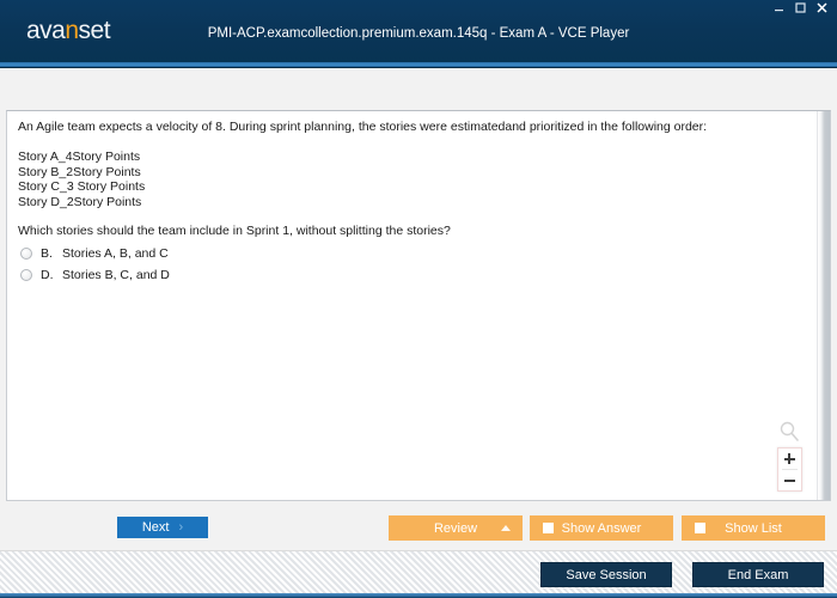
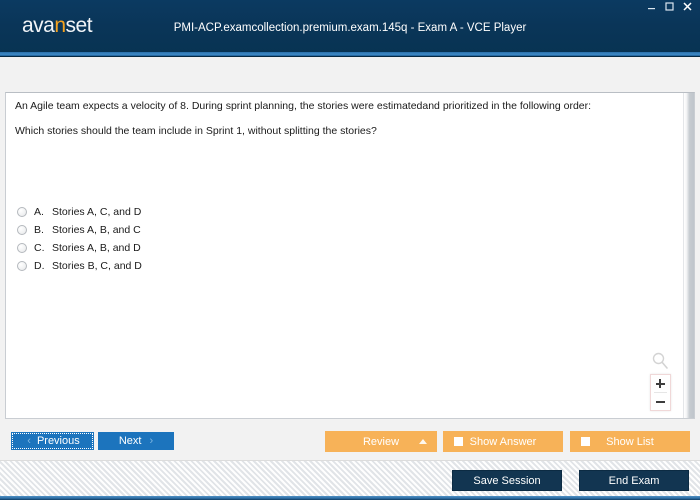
  avanset
  PMI-ACP.examcollection.premium.exam.145q - Exam A - VCE Player
  An Agile team expects a velocity of 8. During sprint planning, the stories were estimatedand prioritized in the following order:
- Story A_4Story Points
- Story B_2Story Points
- Story C_3 Story Points
- Story D_2Story Points
  Which stories should the team include in Sprint 1, without splitting the stories?
+ A.
+ Stories A, C, and D
  B.
  Stories A, B, and C
+ C.
+ Stories A, B, and D
  D.
  Stories B, C, and D
+ ‹
+ Previous
  Next
  ›
  Review
  Show Answer
  Show List
  Save Session
  End Exam
